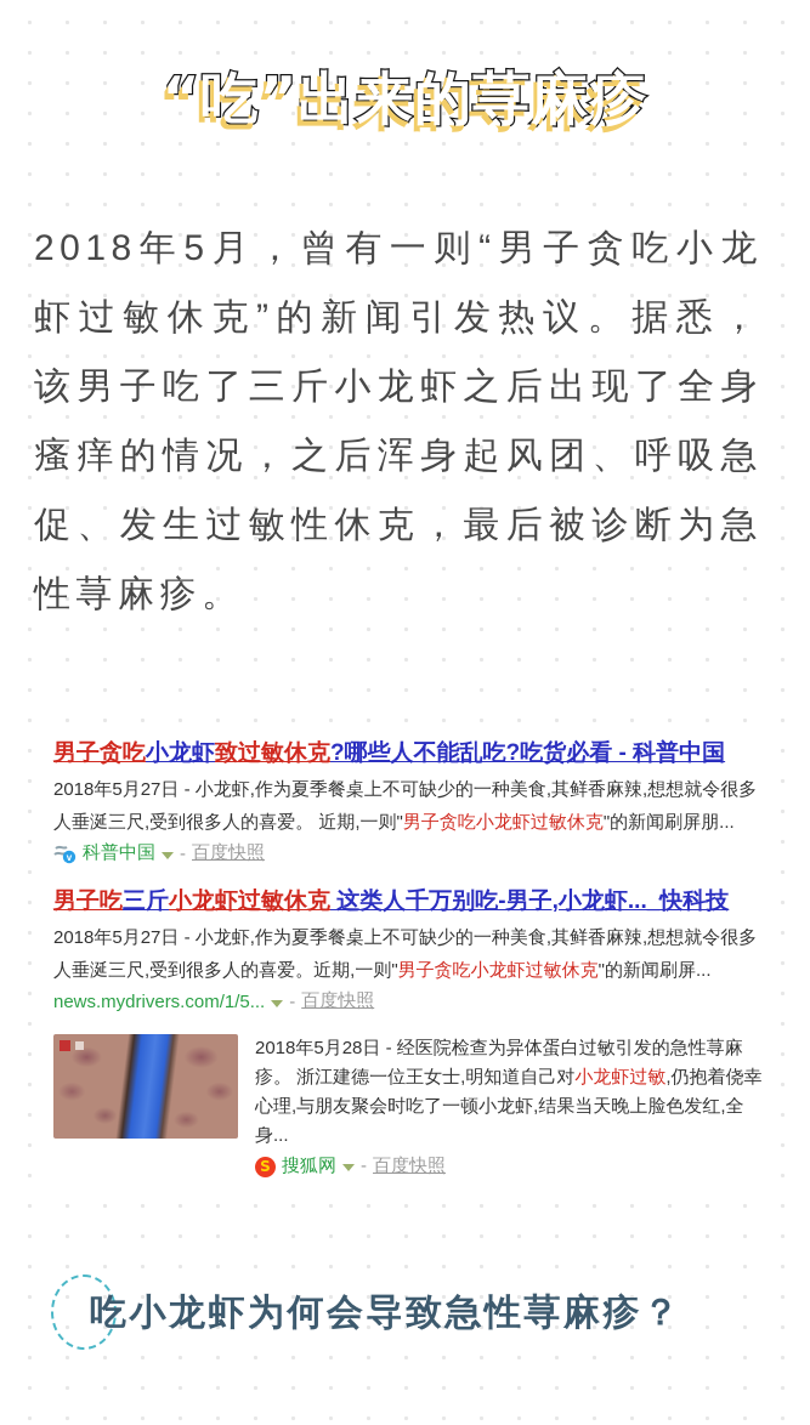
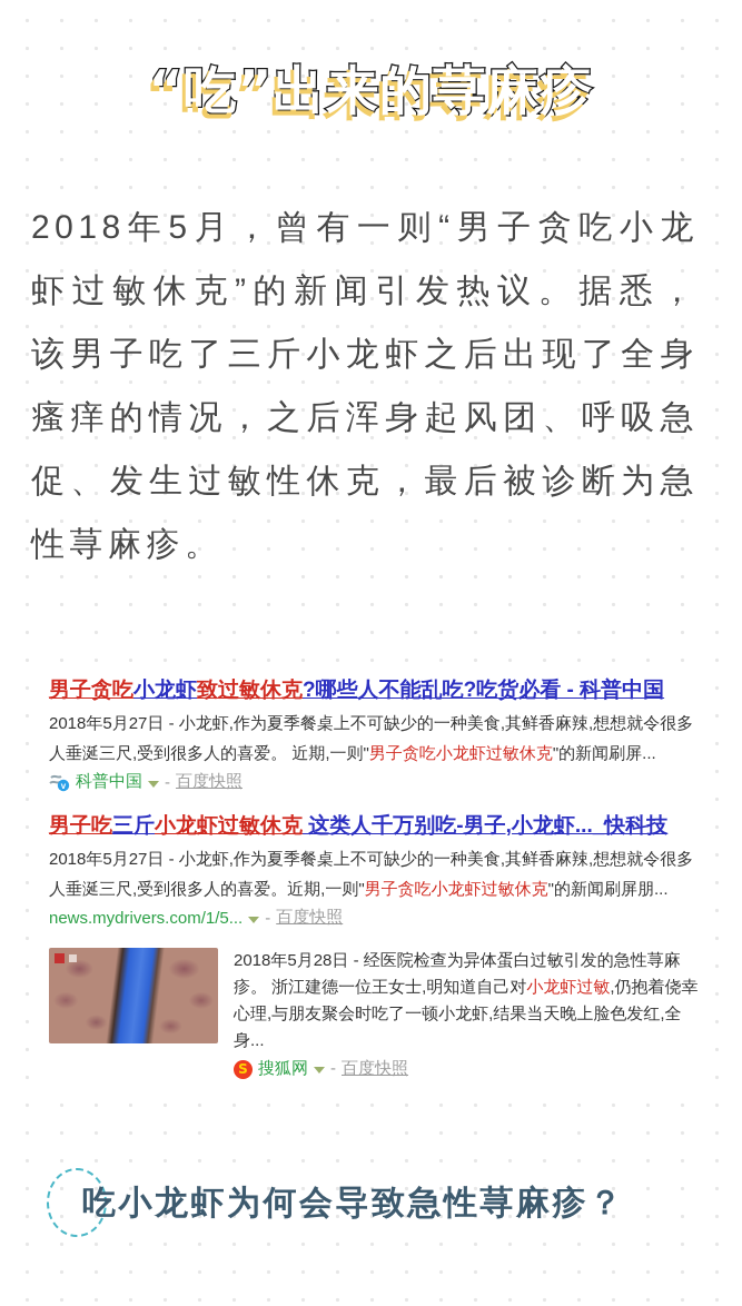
  “吃”出来的荨麻疹
  2018年5月，曾有一则“男子贪吃小龙虾过敏休克”的新闻引发热议。据悉，该男子吃了三斤小龙虾之后出现了全身瘙痒的情况，之后浑身起风团、呼吸急促、发生过敏性休克，最后被诊断为急性荨麻疹。
  男子贪吃小龙虾致过敏休克?哪些人不能乱吃?吃货必看 - 科普中国
- 2018年5月27日 - 小龙虾,作为夏季餐桌上不可缺少的一种美食,其鲜香麻辣,想想就令很多人垂涎三尺,受到很多人的喜爱。 近期,一则"男子贪吃小龙虾过敏休克"的新闻刷屏朋...
+ 2018年5月27日 - 小龙虾,作为夏季餐桌上不可缺少的一种美食,其鲜香麻辣,想想就令很多人垂涎三尺,受到很多人的喜爱。 近期,一则"男子贪吃小龙虾过敏休克"的新闻刷屏...
  v
  科普中国
  -
  百度快照
  男子吃三斤小龙虾过敏休克 这类人千万别吃-男子,小龙虾..._快科技
- 2018年5月27日 - 小龙虾,作为夏季餐桌上不可缺少的一种美食,其鲜香麻辣,想想就令很多人垂涎三尺,受到很多人的喜爱。近期,一则"男子贪吃小龙虾过敏休克"的新闻刷屏...
+ 2018年5月27日 - 小龙虾,作为夏季餐桌上不可缺少的一种美食,其鲜香麻辣,想想就令很多人垂涎三尺,受到很多人的喜爱。近期,一则"男子贪吃小龙虾过敏休克"的新闻刷屏朋...
  news.mydrivers.com/1/5...
  -
  百度快照
  2018年5月28日 - 经医院检查为异体蛋白过敏引发的急性荨麻疹。 浙江建德一位王女士,明知道自己对小龙虾过敏,仍抱着侥幸心理,与朋友聚会时吃了一顿小龙虾,结果当天晚上脸色发红,全身...
  S
  搜狐网
  -
  百度快照
  吃小龙虾为何会导致急性荨麻疹？
